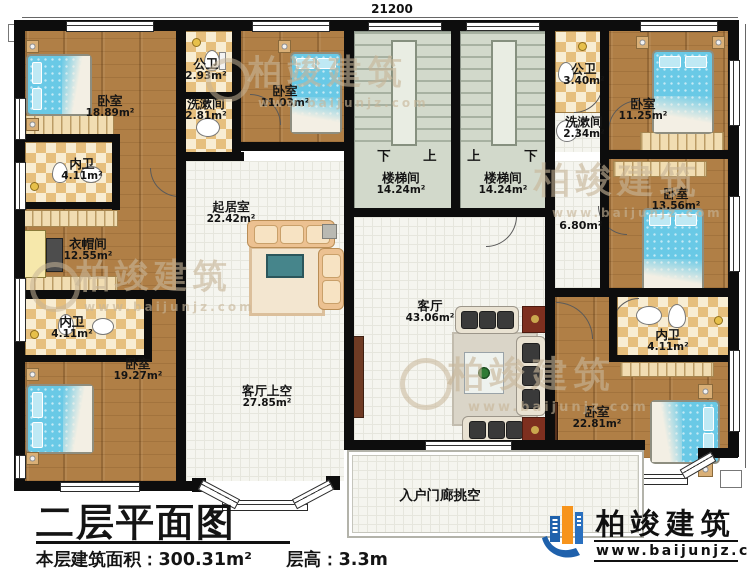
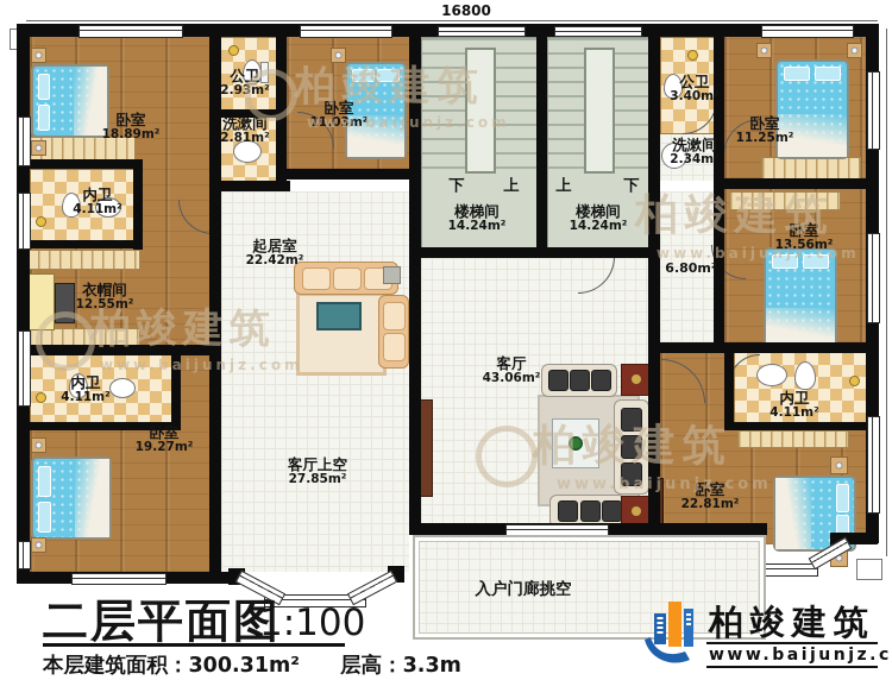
- 21200
+ 16800
  卧室
  18.89m²
  公卫
  2.93m²
  洗漱间
  2.81m²
  卧室
  11.03m²
  内卫
  4.11m²
  衣帽间
  12.55m²
  内卫
  4.11m²
  卧室
  19.27m²
  起居室
  22.42m²
  下
  上
  楼梯间
  14.24m²
  上
  下
  楼梯间
  14.24m²
  公卫
  3.40m²
  洗漱间
  2.34m²
  卧室
  11.25m²
  卧室
  13.56m²
  6.80m²
  客厅
  43.06m²
  客厅上空
  27.85m²
  内卫
  4.11m²
  卧室
  22.81m²
  入户门廊挑空
  柏竣建筑
  www.baijunjz.com
  柏竣建筑
  www.baijunjz.com
  柏竣建筑
  www.baijunjz.com
  柏竣建筑
  www.baijunjz.com
  二层平面图
+ 1:100
  本层建筑面积：300.31m² 层高：3.3m
  柏竣建筑
  www.baijunjz.c
